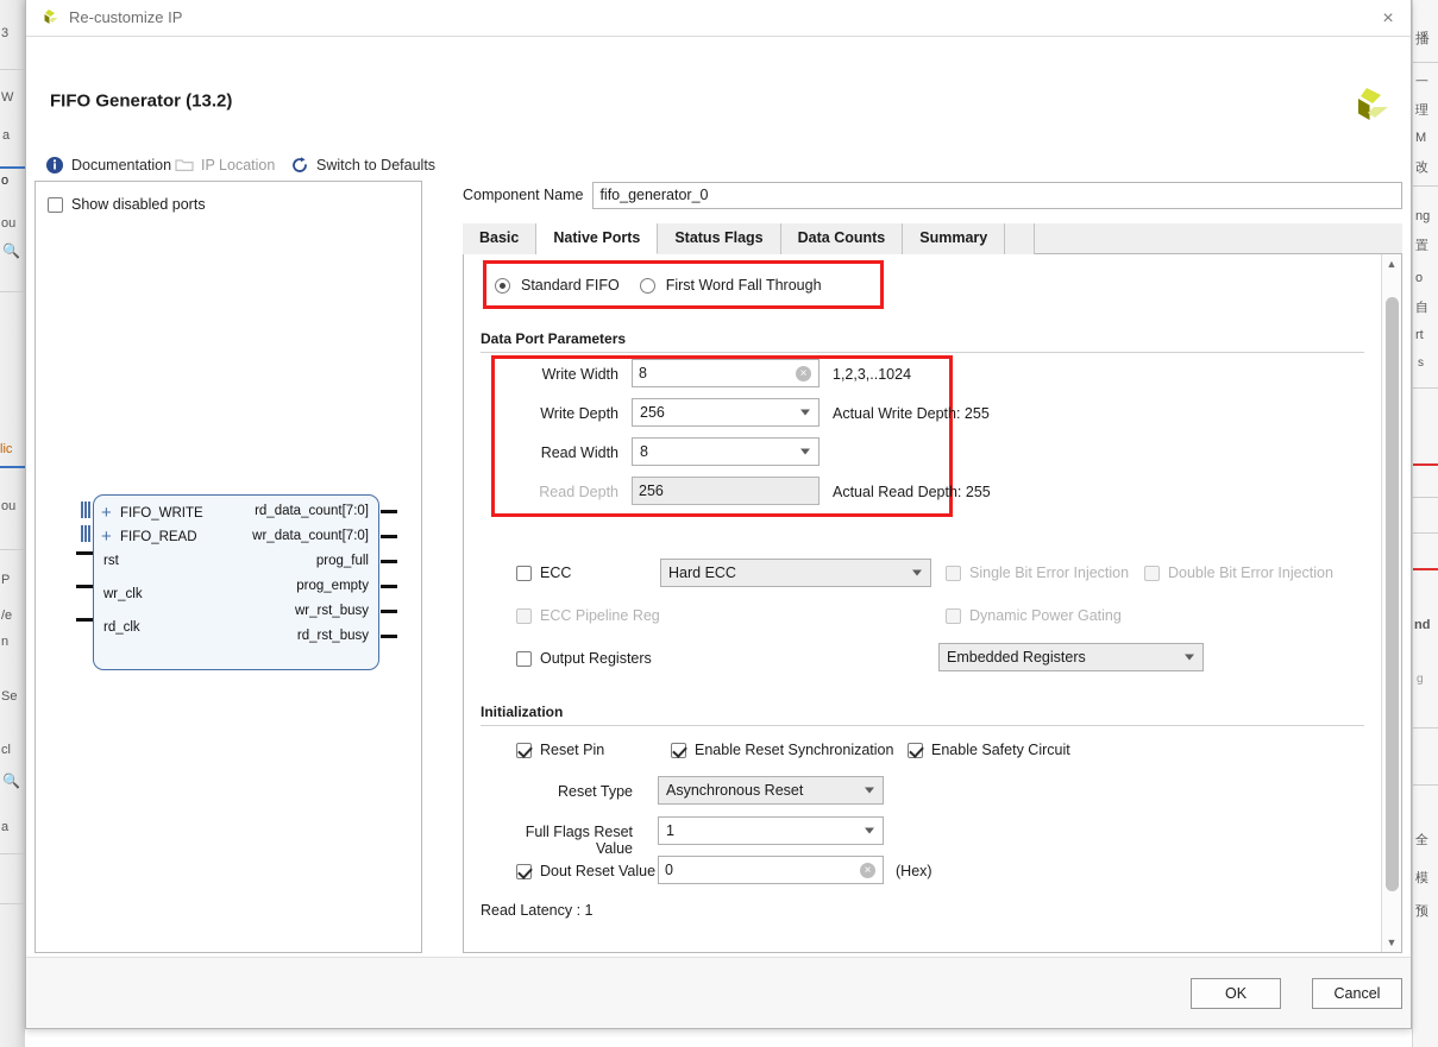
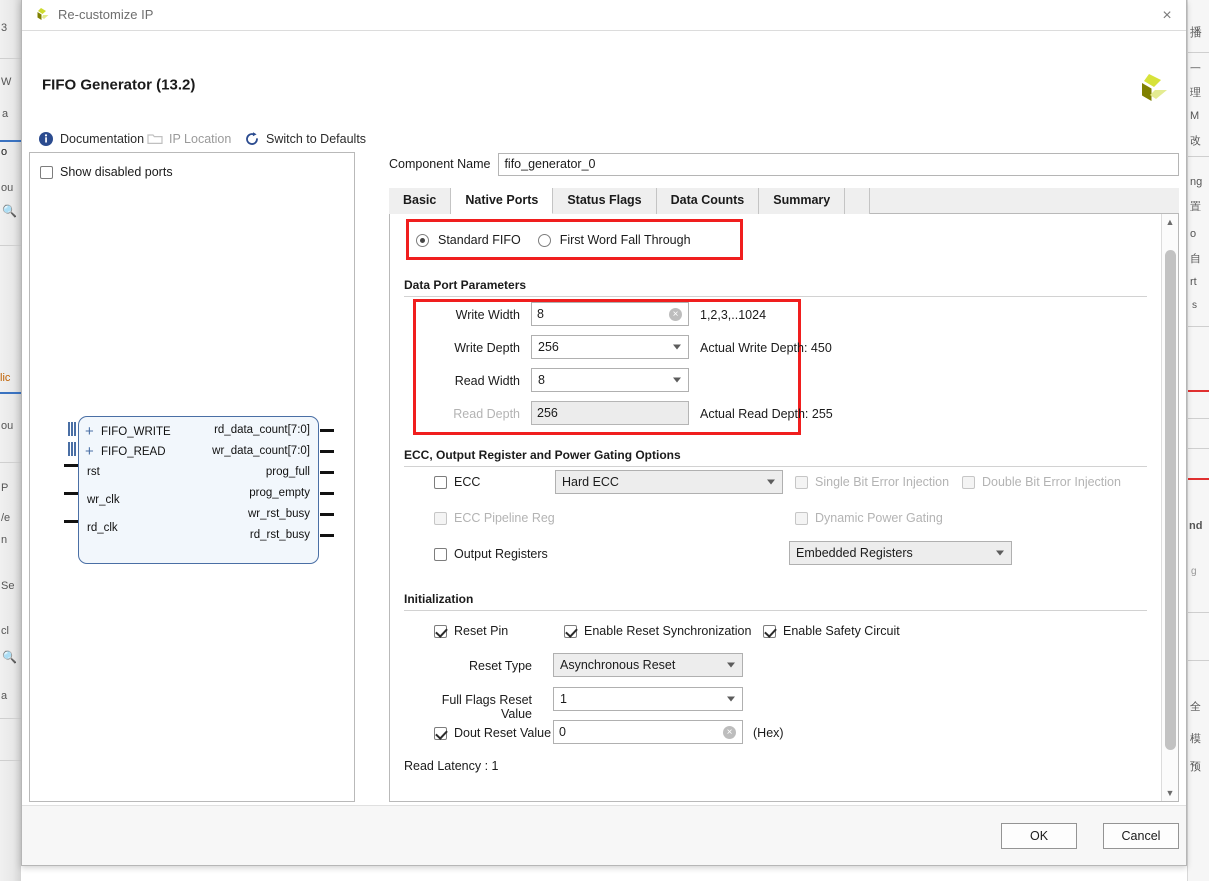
  3
  W
  a
  o
  ou
  🔍
  lic
  ou
  P
  /e
  n
  Se
  cl
  🔍
  a
  播
  一
  理
  M
  改
  ng
  置
  o
  自
  rt
  s
  nd
  g
  全
  模
  预
  Re-customize IP
  ×
  FIFO Generator (13.2)
  Documentation
  IP Location
  Switch to Defaults
  Show disabled ports
  +
  FIFO_WRITE
  +
  FIFO_READ
  rst
  wr_clk
  rd_clk
  rd_data_count[7:0]
  wr_data_count[7:0]
  prog_full
  prog_empty
  wr_rst_busy
  rd_rst_busy
  Component Name
  fifo_generator_0
  Basic
  Native Ports
  Status Flags
  Data Counts
  Summary
  Standard FIFO
  First Word Fall Through
  Data Port Parameters
  Write Width
  8
  ×
  1,2,3,..1024
  Write Depth
  256
- Actual Write Depth: 255
+ Actual Write Depth: 450
  Read Width
  8
  Read Depth
  256
  Actual Read Depth: 255
+ ECC, Output Register and Power Gating Options
  ECC
  Hard ECC
  Single Bit Error Injection
  Double Bit Error Injection
  ECC Pipeline Reg
  Dynamic Power Gating
  Output Registers
  Embedded Registers
  Initialization
  Reset Pin
  Enable Reset Synchronization
  Enable Safety Circuit
  Reset Type
  Asynchronous Reset
  Full Flags Reset Value
  1
  Dout Reset Value
  0
  ×
  (Hex)
  Read Latency : 1
  ▲
  ▼
  OK
  Cancel
